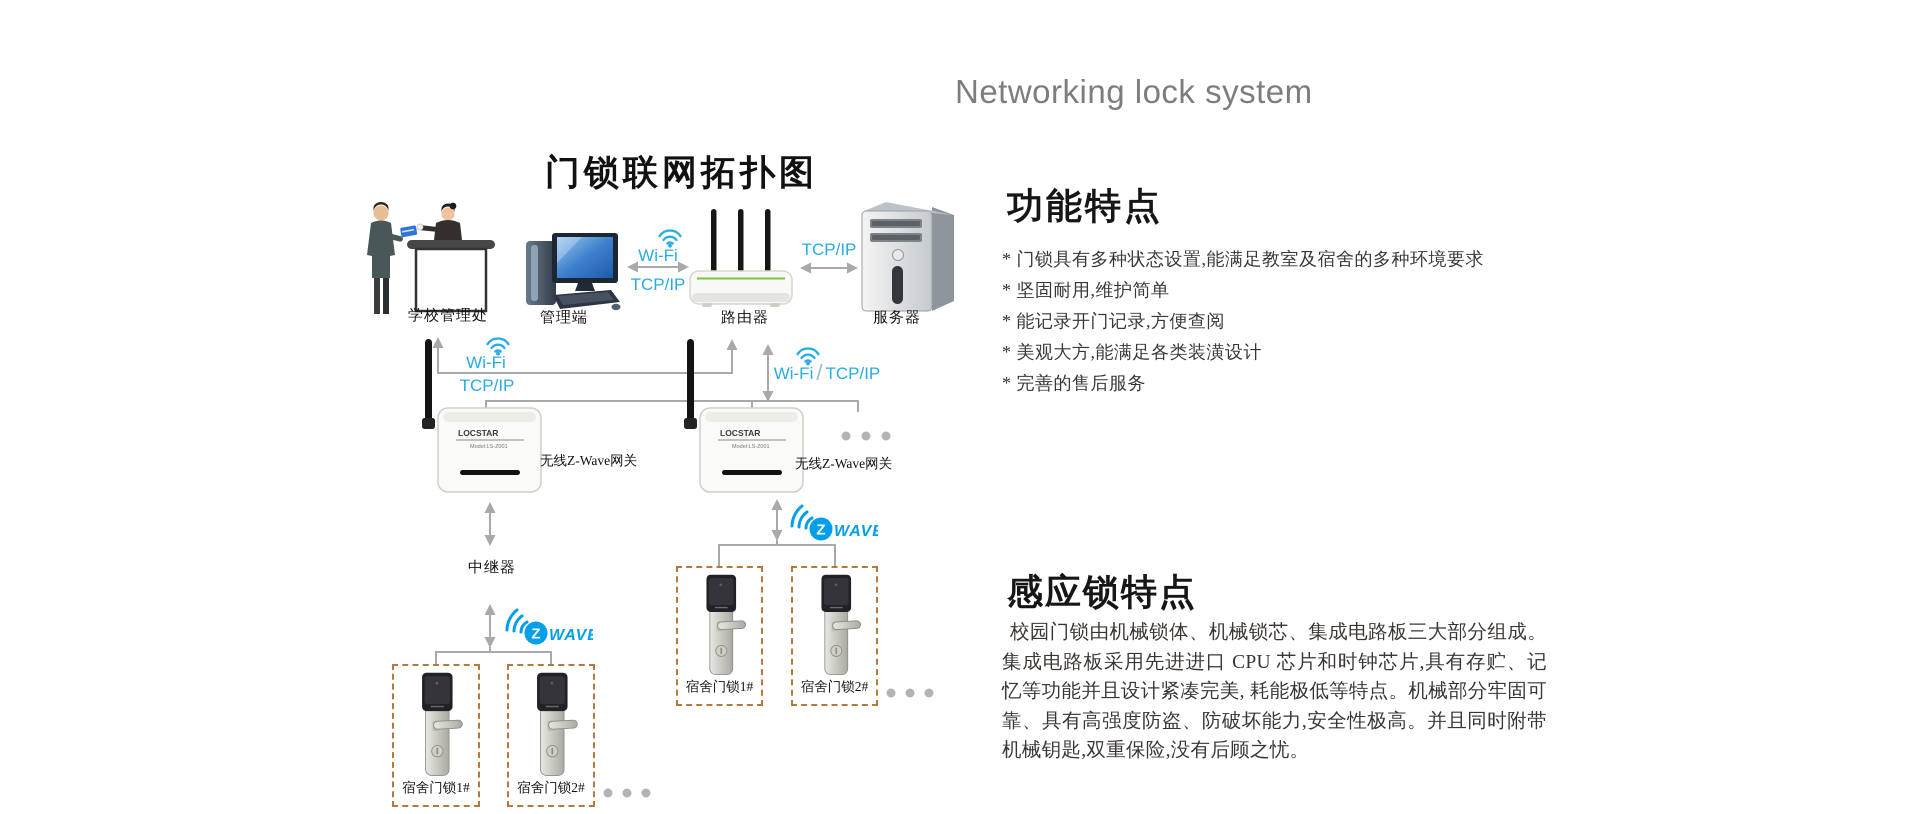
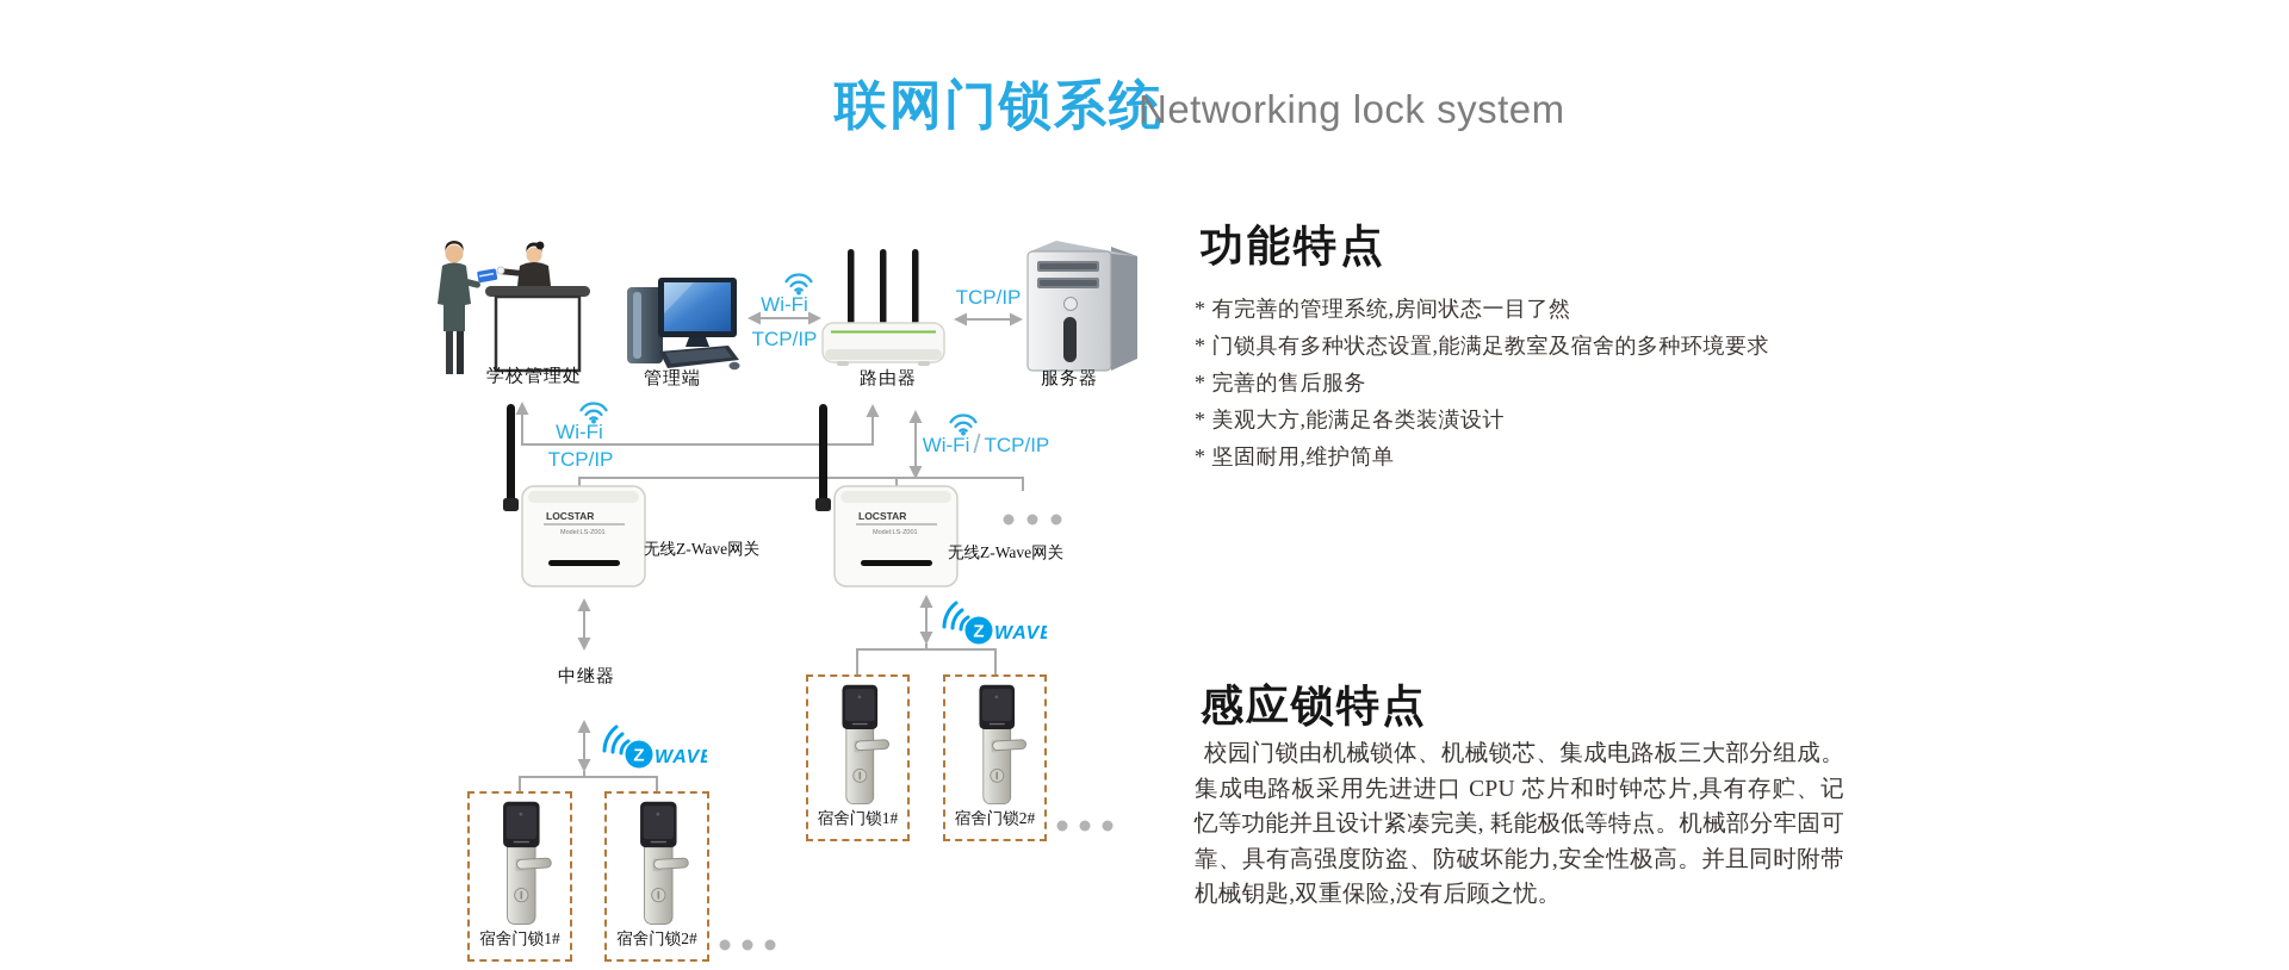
+ 联网门锁系统
  Networking lock system
- 门锁联网拓扑图
  学校管理处
  管理端
  路由器
  服务器
  Wi-Fi
  TCP/IP
  TCP/IP
  Wi-Fi
  TCP/IP
  Wi-Fi
  /
  TCP/IP
  LOCSTAR
  无线Z-Wave网关
  LOCSTAR
  无线Z-Wave网关
  中继器
  Z
  WAV
  Z
  WAV
  宿舍门锁1#
  宿舍门锁2#
  宿舍门锁1#
  宿舍门锁2#
  功能特点
+ * 有完善的管理系统,房间状态一目了然
  * 门锁具有多种状态设置,能满足教室及宿舍的多种环境要求
- * 坚固耐用,维护简单
+ * 完善的售后服务
- * 能记录开门记录,方便查阅
  * 美观大方,能满足各类装潢设计
- * 完善的售后服务
+ * 坚固耐用,维护简单
  感应锁特点
  校园门锁由机械锁体、机械锁芯、集成电路板三大部分组成。集成电路板采用先进进口 CPU 芯片和时钟芯片,具有存贮、记忆等功能并且设计紧凑完美, 耗能极低等特点。机械部分牢固可靠、具有高强度防盗、防破坏能力,安全性极高。并且同时附带机械钥匙,双重保险,没有后顾之忧。
